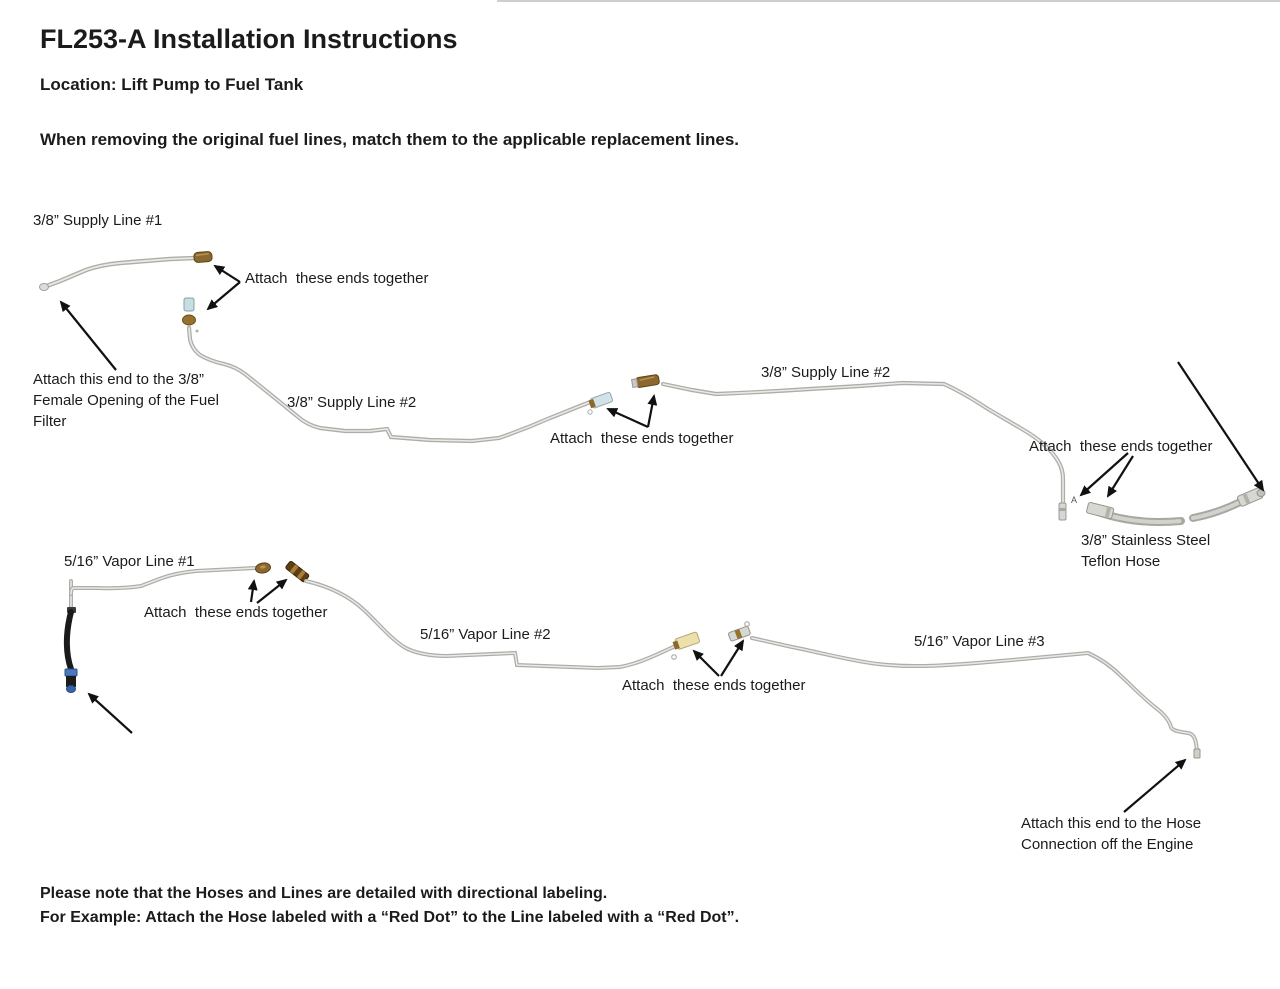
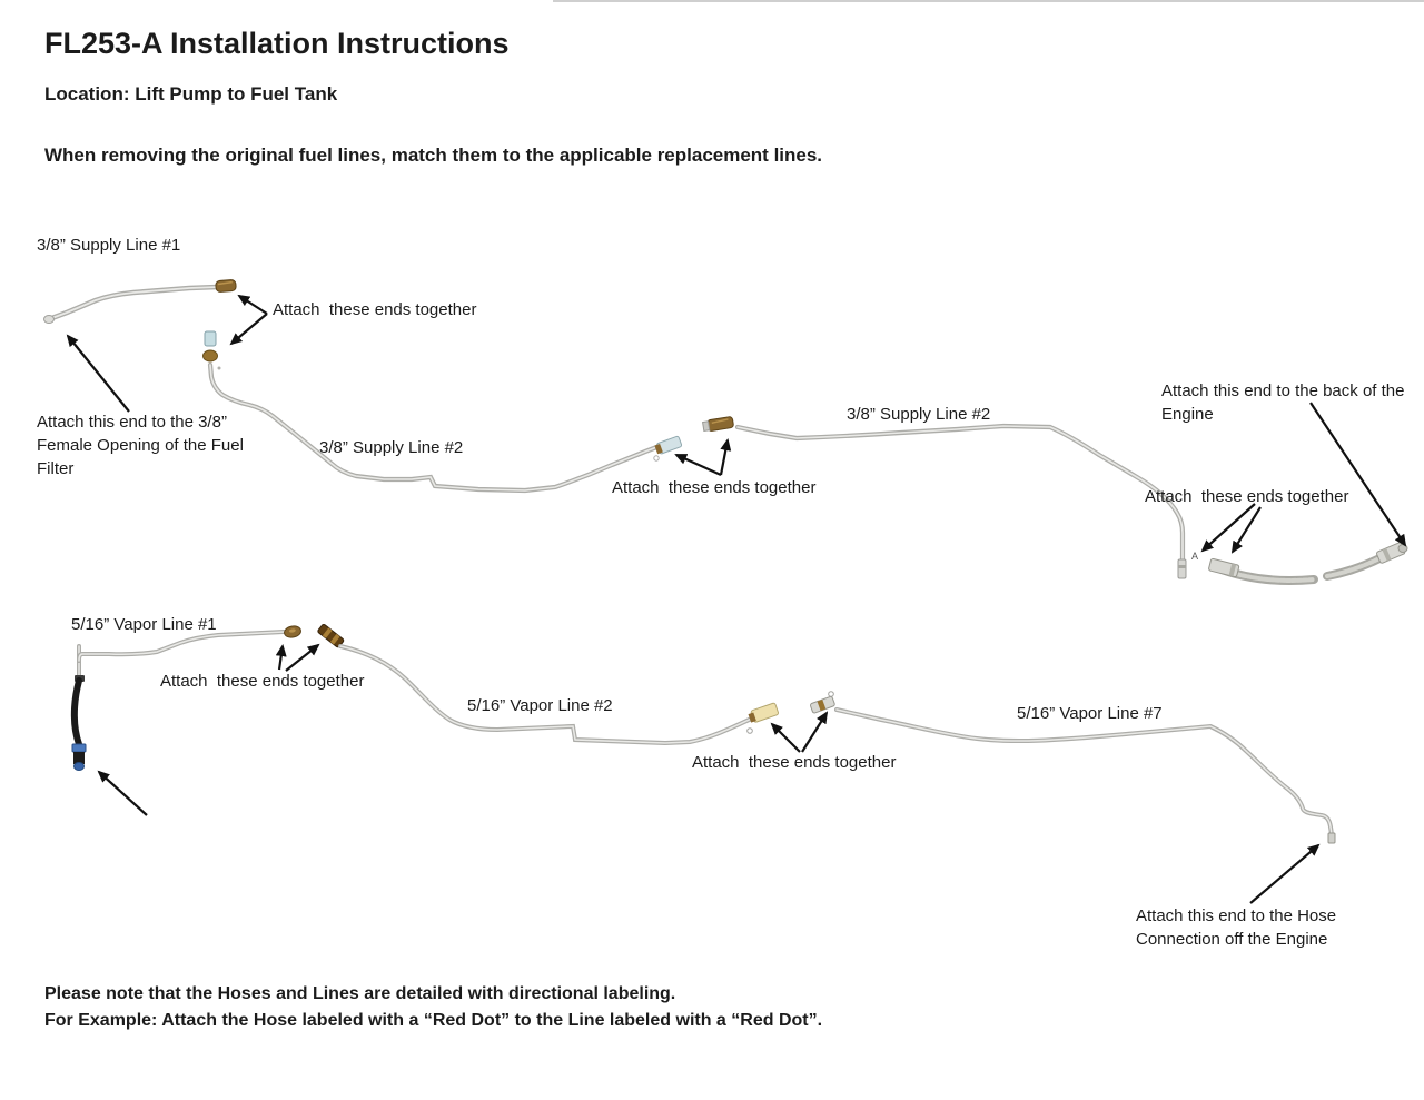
  FL253-A Installation Instructions
  Location: Lift Pump to Fuel Tank
  When removing the original fuel lines, match them to the applicable replacement lines.
  3/8” Supply Line #1
  Attach these ends together
  Attach this end to the 3/8” Female Opening of the Fuel Filter
  3/8” Supply Line #2
  3/8” Supply Line #2
  Attach these ends together
+ Attach this end to the back of the Engine
  Attach these ends together
- 3/8” Stainless Steel Teflon Hose
  5/16” Vapor Line #1
  Attach these ends together
  5/16” Vapor Line #2
  Attach these ends together
- 5/16” Vapor Line #3
+ 5/16” Vapor Line #7
  Attach this end to the Hose Connection off the Engine
  A
  Please note that the Hoses and Lines are detailed with directional labeling.
  For Example: Attach the Hose labeled with a “Red Dot” to the Line labeled with a “Red Dot”.
